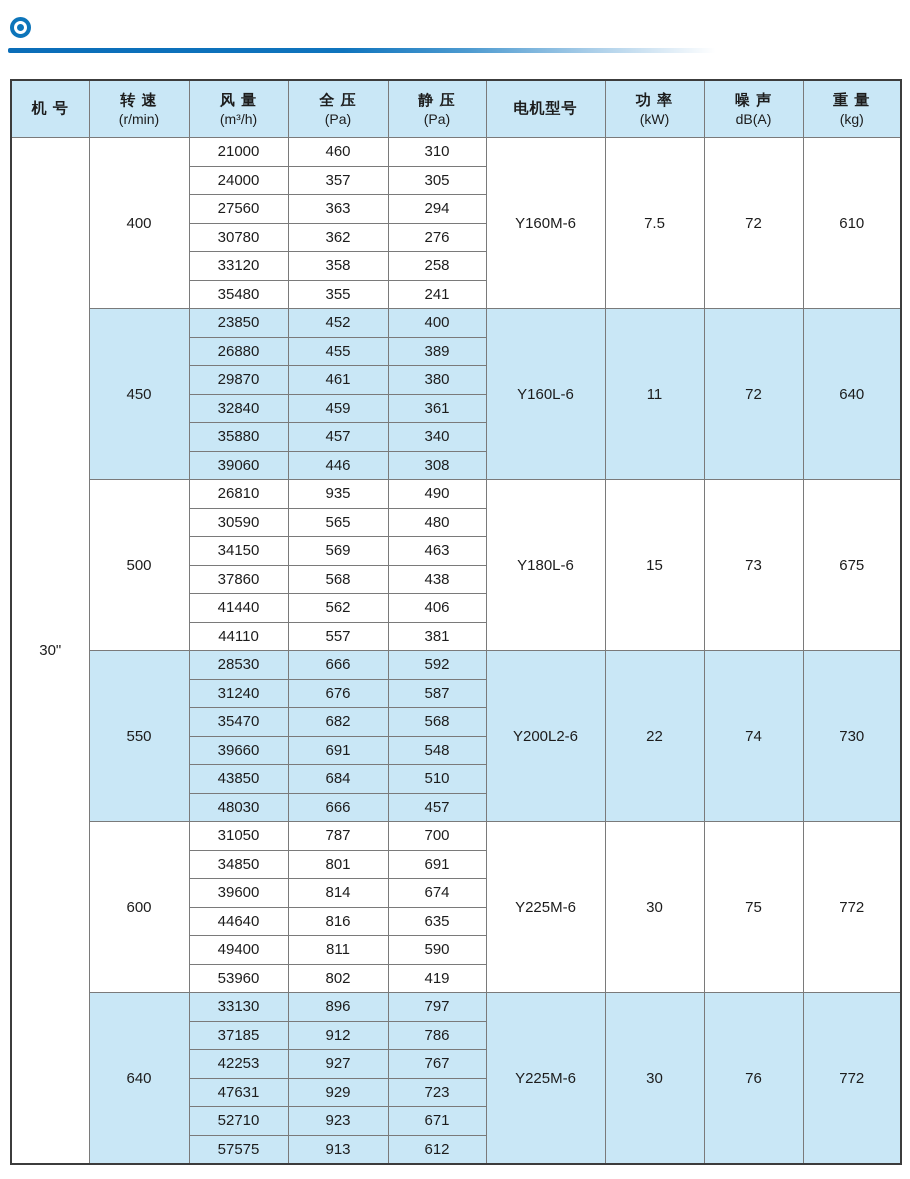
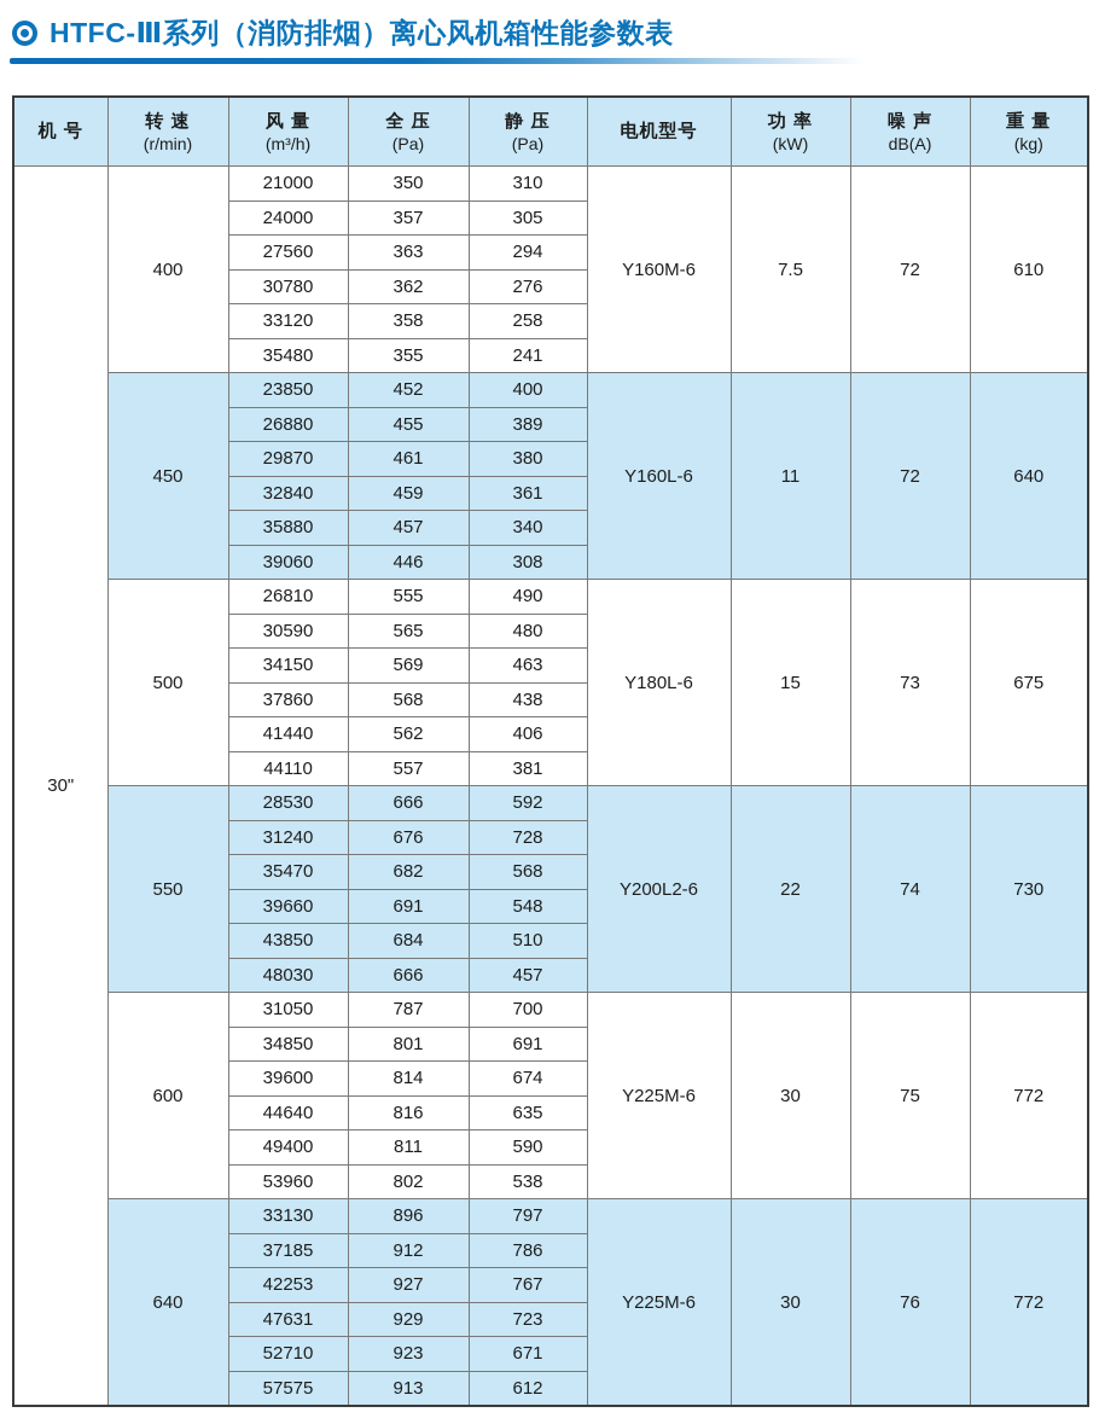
+ HTFC-Ⅲ系列（消防排烟）离心风机箱性能参数表
  机 号	转 速 (r/min)	风 量 (m³/h)	全 压 (Pa)	静 压 (Pa)	电机型号	功 率 (kW)	噪 声 dB(A)	重 量 (kg)
- 30"	400	21000	460	310	Y160M-6	7.5	72	610
+ 30"	400	21000	350	310	Y160M-6	7.5	72	610
  24000	357	305
  27560	363	294
  30780	362	276
  33120	358	258
  35480	355	241
  450	23850	452	400	Y160L-6	11	72	640
  26880	455	389
  29870	461	380
  32840	459	361
  35880	457	340
  39060	446	308
- 500	26810	935	490	Y180L-6	15	73	675
+ 500	26810	555	490	Y180L-6	15	73	675
  30590	565	480
  34150	569	463
  37860	568	438
  41440	562	406
  44110	557	381
  550	28530	666	592	Y200L2-6	22	74	730
- 31240	676	587
+ 31240	676	728
  35470	682	568
  39660	691	548
  43850	684	510
  48030	666	457
  600	31050	787	700	Y225M-6	30	75	772
  34850	801	691
  39600	814	674
  44640	816	635
  49400	811	590
- 53960	802	419
+ 53960	802	538
  640	33130	896	797	Y225M-6	30	76	772
  37185	912	786
  42253	927	767
  47631	929	723
  52710	923	671
  57575	913	612
